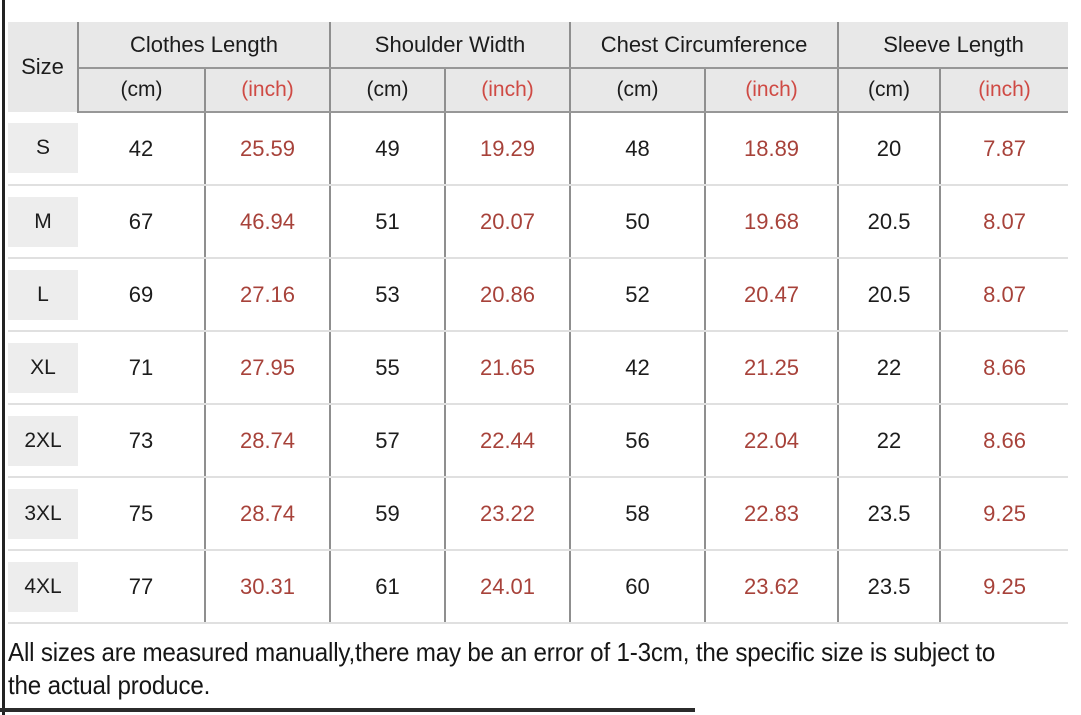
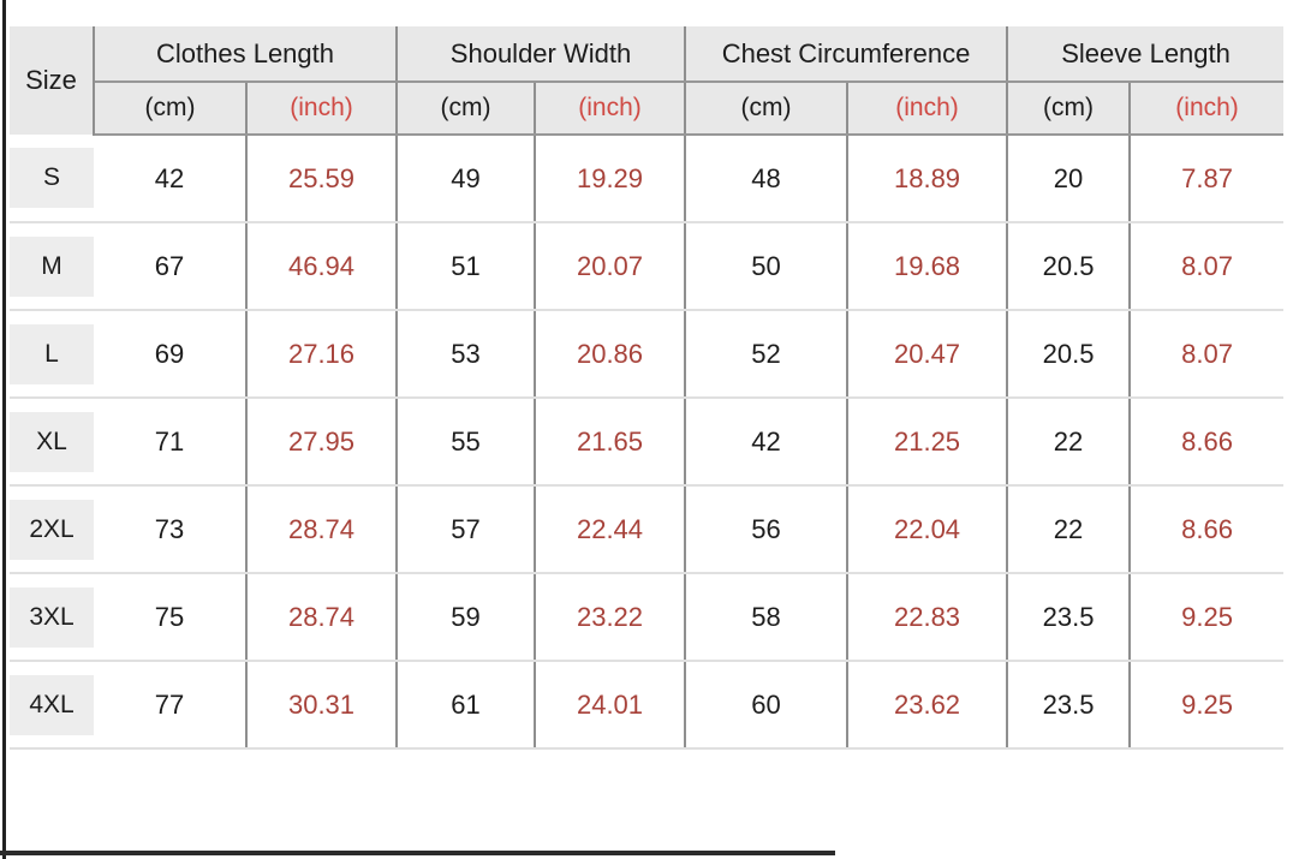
  Size	Clothes Length	Shoulder Width	Chest Circumference	Sleeve Length
  (cm)	(inch)	(cm)	(inch)	(cm)	(inch)	(cm)	(inch)
  S	42	25.59	49	19.29	48	18.89	20	7.87
  M	67	46.94	51	20.07	50	19.68	20.5	8.07
  L	69	27.16	53	20.86	52	20.47	20.5	8.07
  XL	71	27.95	55	21.65	42	21.25	22	8.66
  2XL	73	28.74	57	22.44	56	22.04	22	8.66
  3XL	75	28.74	59	23.22	58	22.83	23.5	9.25
  4XL	77	30.31	61	24.01	60	23.62	23.5	9.25
- All sizes are measured manually,there may be an error of 1-3cm, the specific size is subject to
- the actual produce.
